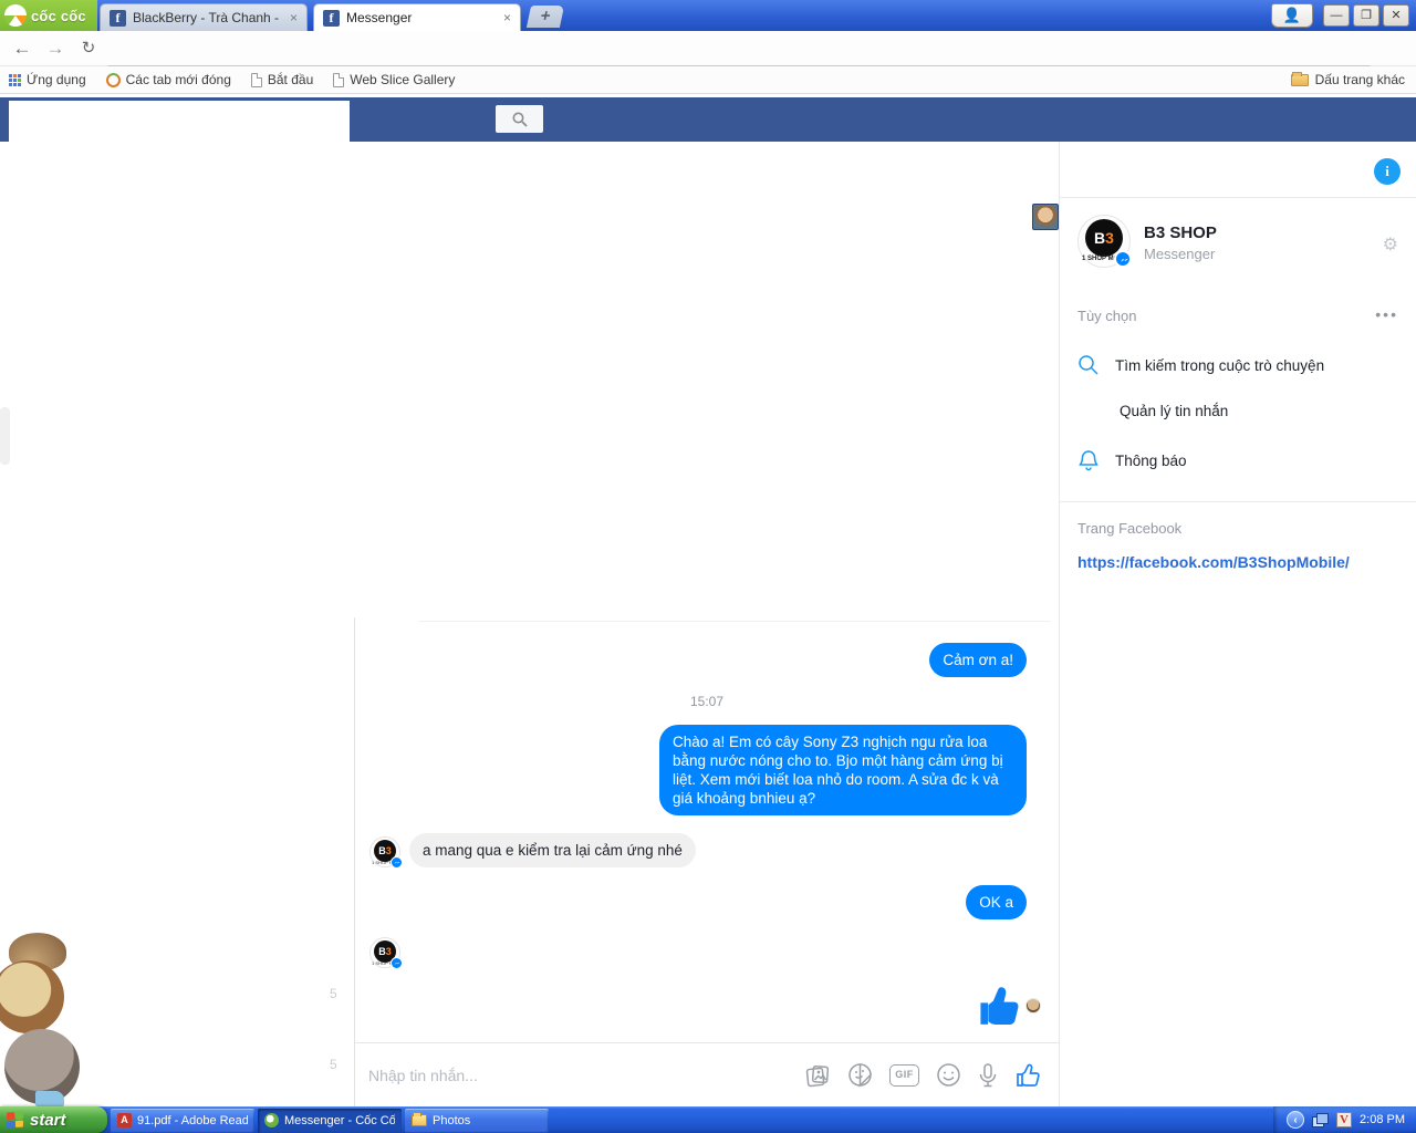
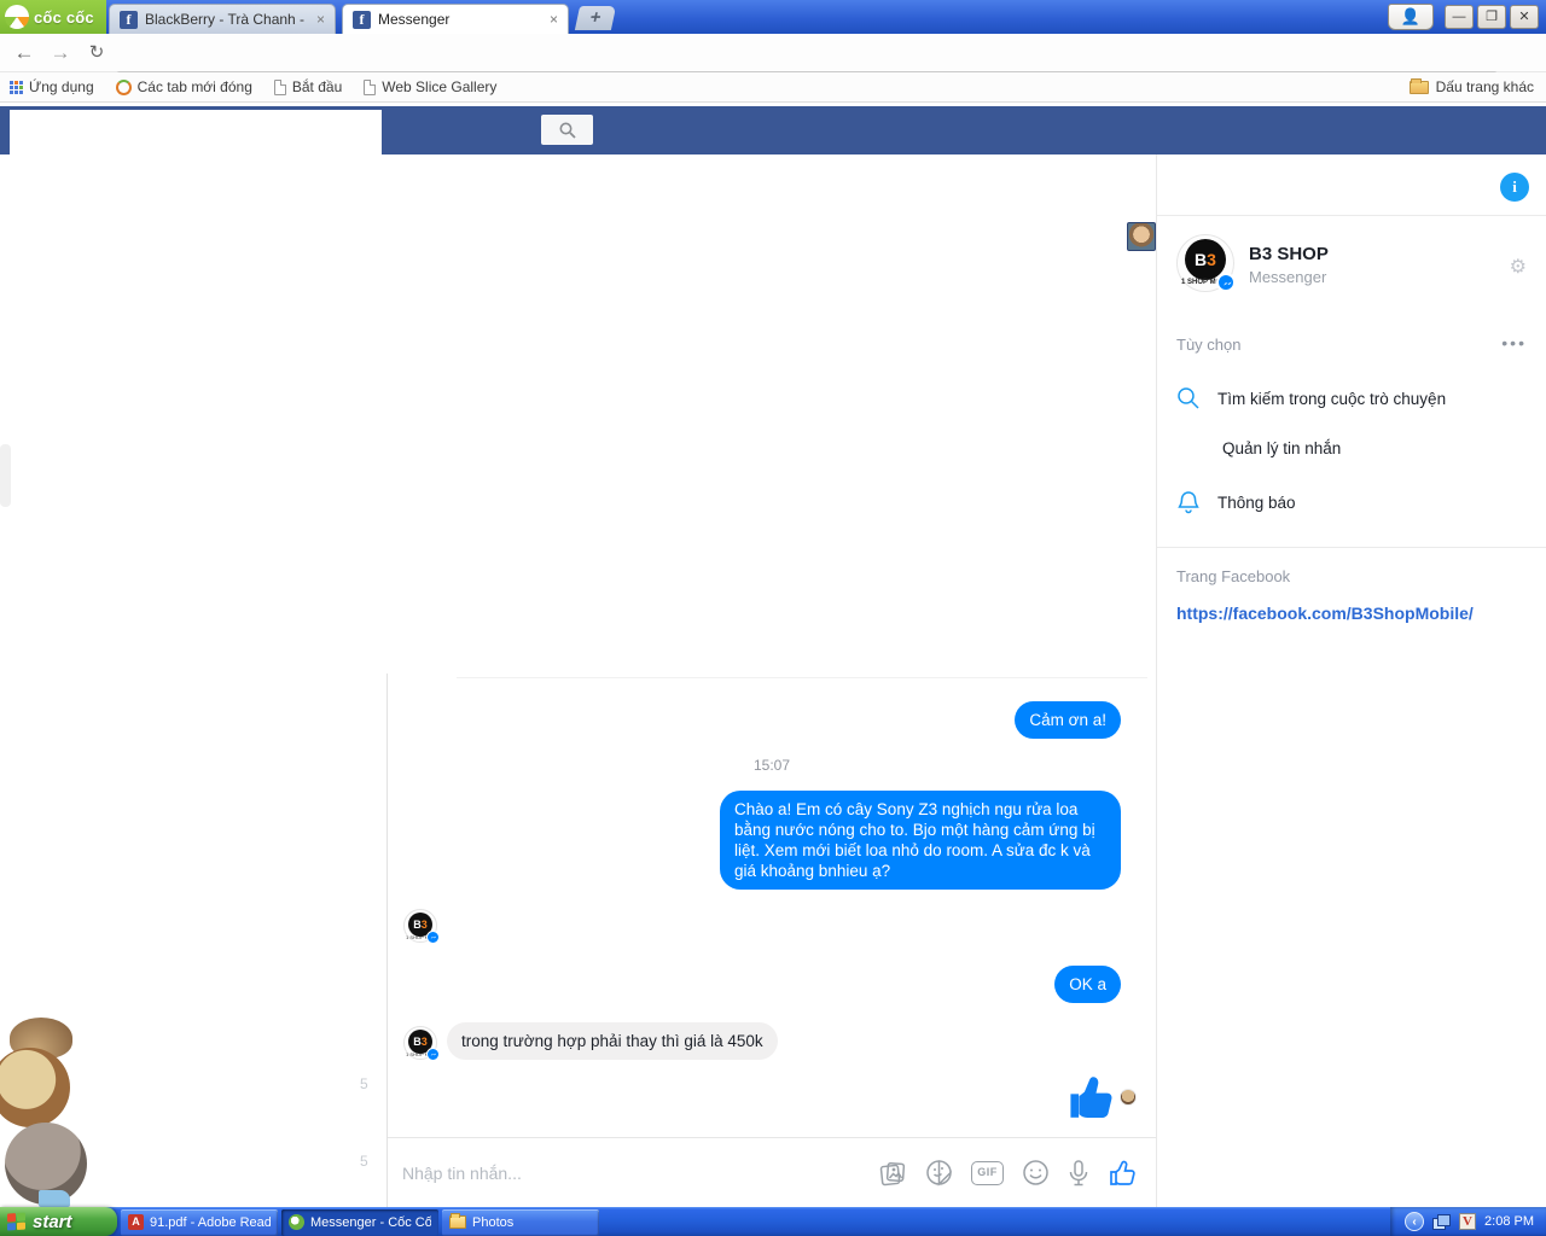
  cốc cốc
  f
  BlackBerry - Trà Chanh -
  ×
  f
  Messenger
  ×
  👤
  —
  ❐
  ✕
  ←
  →
  ↻
  Ứng dụng
  Các tab mới đóng
  Bắt đầu
  Web Slice Gallery
  Dấu trang khác
  5
  5
  Cảm ơn a!
  15:07
  Chào a! Em có cây Sony Z3 nghịch ngu rửa loa bằng nước nóng cho to. Bjo một hàng cảm ứng bị liệt. Xem mới biết loa nhỏ do room. A sửa đc k và giá khoảng bnhieu ạ?
  B3
- a mang qua e kiểm tra lại cảm ứng nhé
  OK a
  B3
+ trong trường hợp phải thay thì giá là 450k
  Nhập tin nhắn...
  GIF
  i
  B3
  B3 SHOP
  Messenger
  ⚙
  Tùy chọn
  •••
  Tìm kiếm trong cuộc trò chuyện
  Quản lý tin nhắn
  Thông báo
  Trang Facebook
  https://facebook.com/B3ShopMobile/
  start
  A
  91.pdf - Adobe Read
  Messenger - Cốc Cố
  Photos
  ‹
  V
  2:08 PM
